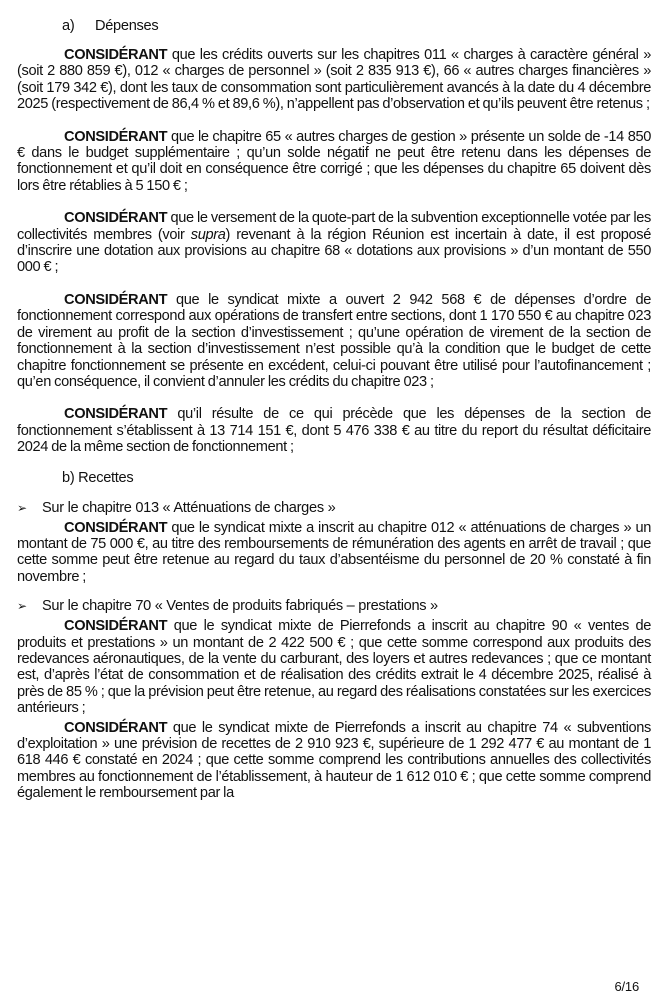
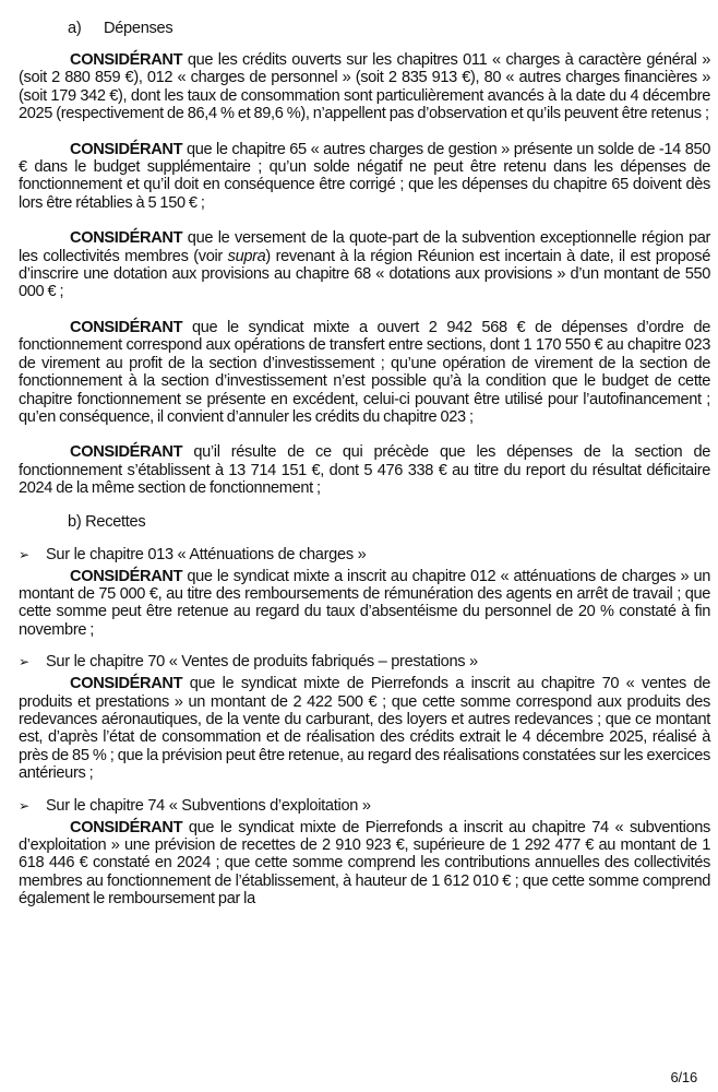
  a) Dépenses
- CONSIDÉRANT que les crédits ouverts sur les chapitres 011 « charges à caractère général » (soit 2 880 859 €), 012 « charges de personnel » (soit 2 835 913 €), 66 « autres charges financières » (soit 179 342 €), dont les taux de consommation sont particulièrement avancés à la date du 4 décembre 2025 (respectivement de 86,4 % et 89,6 %), n’appellent pas d’observation et qu’ils peuvent être retenus ;
+ CONSIDÉRANT que les crédits ouverts sur les chapitres 011 « charges à caractère général » (soit 2 880 859 €), 012 « charges de personnel » (soit 2 835 913 €), 80 « autres charges financières » (soit 179 342 €), dont les taux de consommation sont particulièrement avancés à la date du 4 décembre 2025 (respectivement de 86,4 % et 89,6 %), n’appellent pas d’observation et qu’ils peuvent être retenus ;
  CONSIDÉRANT que le chapitre 65 « autres charges de gestion » présente un solde de -14 850 € dans le budget supplémentaire ; qu’un solde négatif ne peut être retenu dans les dépenses de fonctionnement et qu’il doit en conséquence être corrigé ; que les dépenses du chapitre 65 doivent dès lors être rétablies à 5 150 € ;
- CONSIDÉRANT que le versement de la quote-part de la subvention exceptionnelle votée par les collectivités membres (voir supra) revenant à la région Réunion est incertain à date, il est proposé d’inscrire une dotation aux provisions au chapitre 68 « dotations aux provisions » d’un montant de 550 000 € ;
+ CONSIDÉRANT que le versement de la quote-part de la subvention exceptionnelle région par les collectivités membres (voir supra) revenant à la région Réunion est incertain à date, il est proposé d’inscrire une dotation aux provisions au chapitre 68 « dotations aux provisions » d’un montant de 550 000 € ;
  CONSIDÉRANT que le syndicat mixte a ouvert 2 942 568 € de dépenses d’ordre de fonctionnement correspond aux opérations de transfert entre sections, dont 1 170 550 € au chapitre 023 de virement au profit de la section d’investissement ; qu’une opération de virement de la section de fonctionnement à la section d’investissement n’est possible qu’à la condition que le budget de cette chapitre fonctionnement se présente en excédent, celui-ci pouvant être utilisé pour l’autofinancement ; qu’en conséquence, il convient d’annuler les crédits du chapitre 023 ;
  CONSIDÉRANT qu’il résulte de ce qui précède que les dépenses de la section de fonctionnement s’établissent à 13 714 151 €, dont 5 476 338 € au titre du report du résultat déficitaire 2024 de la même section de fonctionnement ;
  b) Recettes
  ➢ Sur le chapitre 013 « Atténuations de charges »
  CONSIDÉRANT que le syndicat mixte a inscrit au chapitre 012 « atténuations de charges » un montant de 75 000 €, au titre des remboursements de rémunération des agents en arrêt de travail ; que cette somme peut être retenue au regard du taux d’absentéisme du personnel de 20 % constaté à fin novembre ;
  ➢ Sur le chapitre 70 « Ventes de produits fabriqués – prestations »
- CONSIDÉRANT que le syndicat mixte de Pierrefonds a inscrit au chapitre 90 « ventes de produits et prestations » un montant de 2 422 500 € ; que cette somme correspond aux produits des redevances aéronautiques, de la vente du carburant, des loyers et autres redevances ; que ce montant est, d’après l’état de consommation et de réalisation des crédits extrait le 4 décembre 2025, réalisé à près de 85 % ; que la prévision peut être retenue, au regard des réalisations constatées sur les exercices antérieurs ;
+ CONSIDÉRANT que le syndicat mixte de Pierrefonds a inscrit au chapitre 70 « ventes de produits et prestations » un montant de 2 422 500 € ; que cette somme correspond aux produits des redevances aéronautiques, de la vente du carburant, des loyers et autres redevances ; que ce montant est, d’après l’état de consommation et de réalisation des crédits extrait le 4 décembre 2025, réalisé à près de 85 % ; que la prévision peut être retenue, au regard des réalisations constatées sur les exercices antérieurs ;
+ ➢ Sur le chapitre 74 « Subventions d’exploitation »
  CONSIDÉRANT que le syndicat mixte de Pierrefonds a inscrit au chapitre 74 « subventions d’exploitation » une prévision de recettes de 2 910 923 €, supérieure de 1 292 477 € au montant de 1 618 446 € constaté en 2024 ; que cette somme comprend les contributions annuelles des collectivités membres au fonctionnement de l’établissement, à hauteur de 1 612 010 € ; que cette somme comprend également le remboursement par la
  6/16
